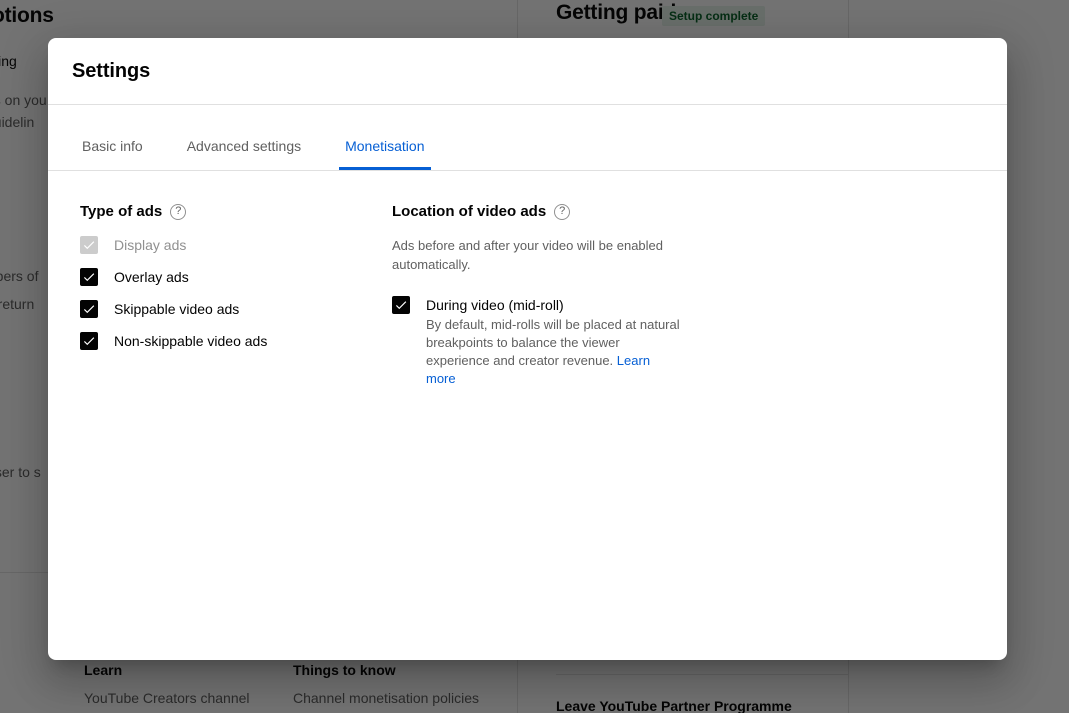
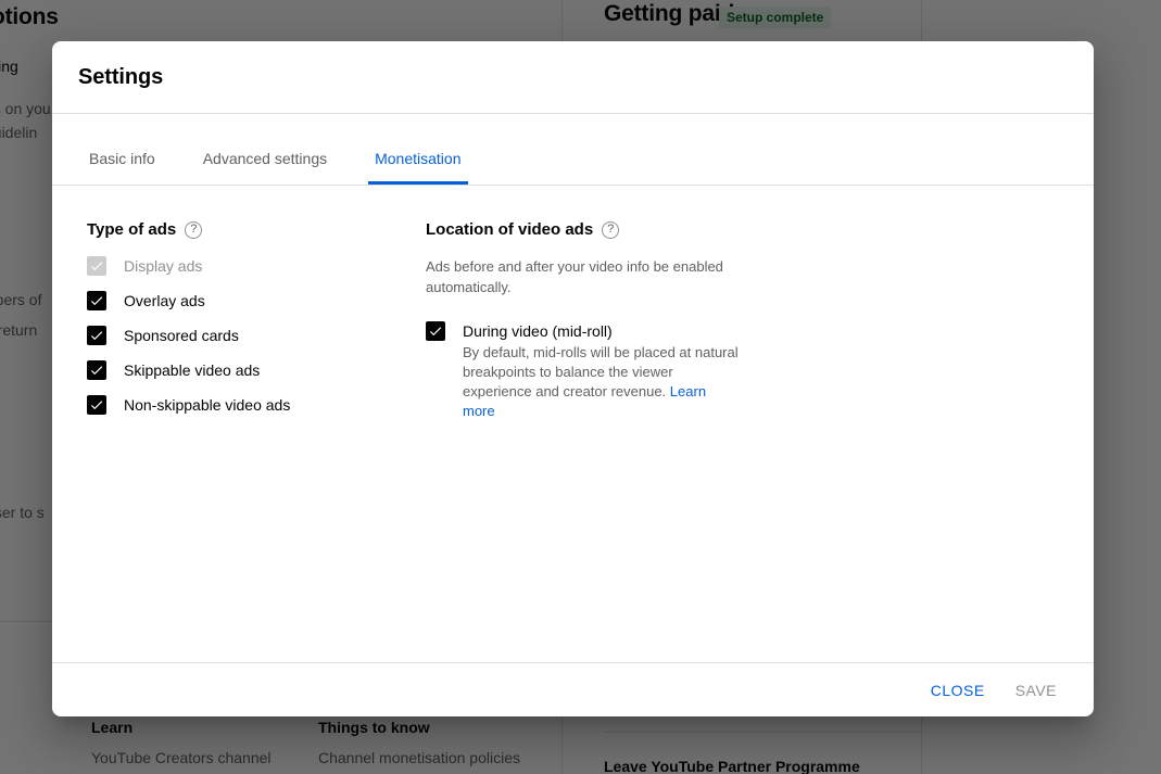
  tions
  on you
  idelin
  ers of
  return
  Getting pai
  Setup complete
  Learn
  YouTube Creators channel
  Things to know
  Channel monetisation policies
  Leave YouTube Partner Programme
  Settings
  Basic info
  Advanced settings
  Monetisation
  Type of ads
  ?
  Display ads
  Overlay ads
+ Sponsored cards
  Skippable video ads
  Non-skippable video ads
  Location of video ads
  ?
- Ads before and after your video will be enabled automatically.
+ Ads before and after your video info be enabled automatically.
  During video (mid-roll)
  By default, mid-rolls will be placed at natural breakpoints to balance the viewer experience and creator revenue. Learn more
+ CLOSE
+ SAVE
